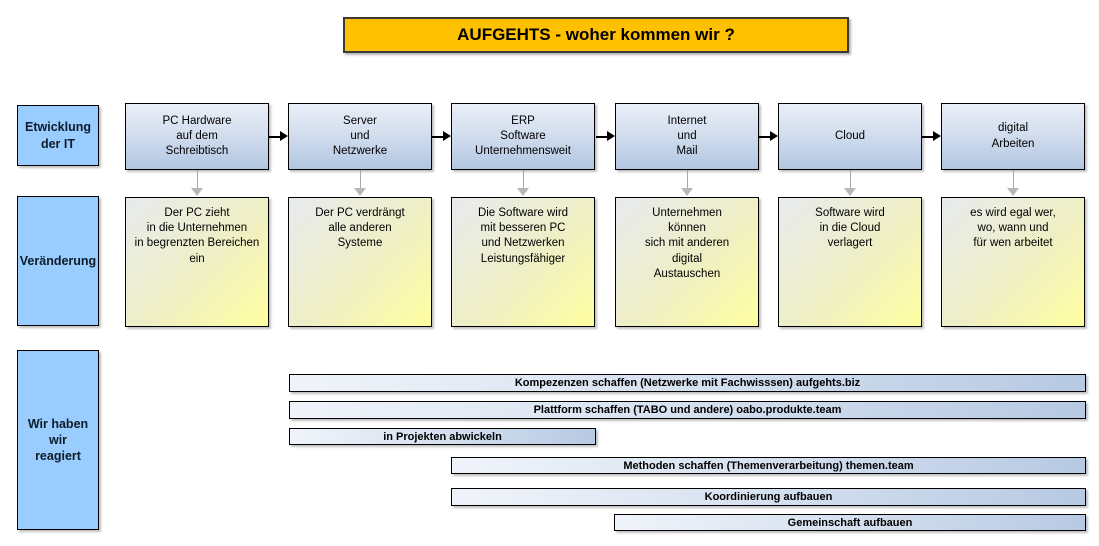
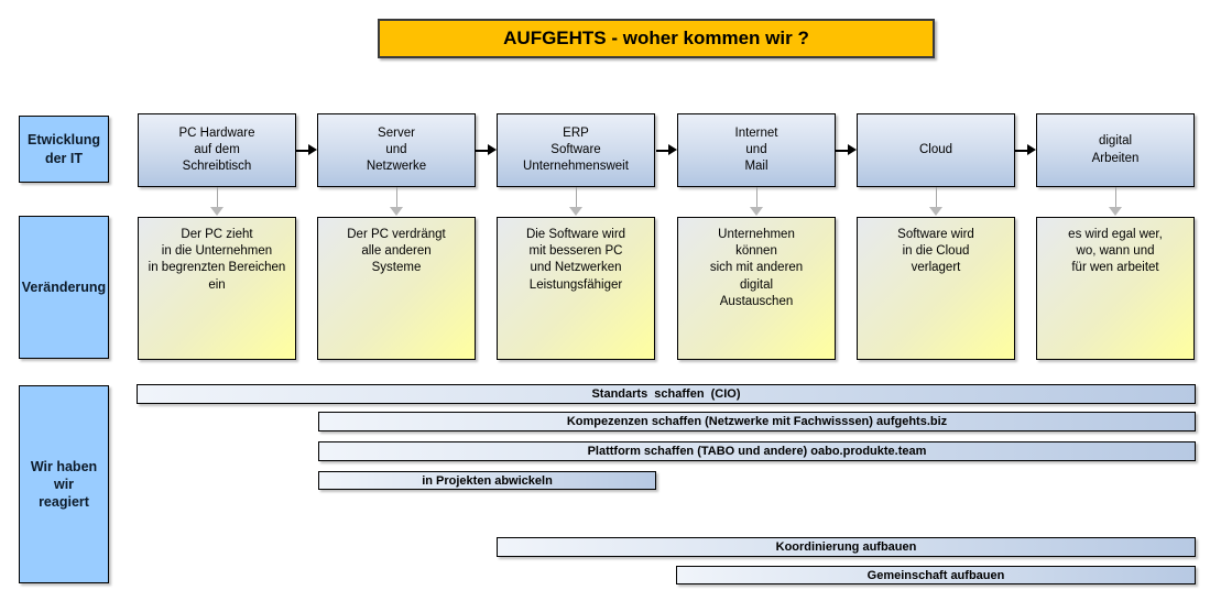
  AUFGEHTS - woher kommen wir ?
  Etwicklung
  der IT
  Veränderung
  Wir haben
  wir
  reagiert
  PC Hardware
  auf dem
  Schreibtisch
  Server
  und
  Netzwerke
  ERP
  Software
  Unternehmensweit
  Internet
  und
  Mail
  Cloud
  digital
  Arbeiten
  Der PC zieht
  in die Unternehmen
  in begrenzten Bereichen
  ein
  Der PC verdrängt
  alle anderen
  Systeme
  Die Software wird
  mit besseren PC
  und Netzwerken
  Leistungsfähiger
  Unternehmen
  können
  sich mit anderen
  digital
  Austauschen
  Software wird
  in die Cloud
  verlagert
  es wird egal wer,
  wo, wann und
  für wen arbeitet
+ Standarts schaffen (CIO)
  Kompezenzen schaffen (Netzwerke mit Fachwisssen) aufgehts.biz
  Plattform schaffen (TABO und andere) oabo.produkte.team
  in Projekten abwickeln
- Methoden schaffen (Themenverarbeitung) themen.team
  Koordinierung aufbauen
  Gemeinschaft aufbauen
